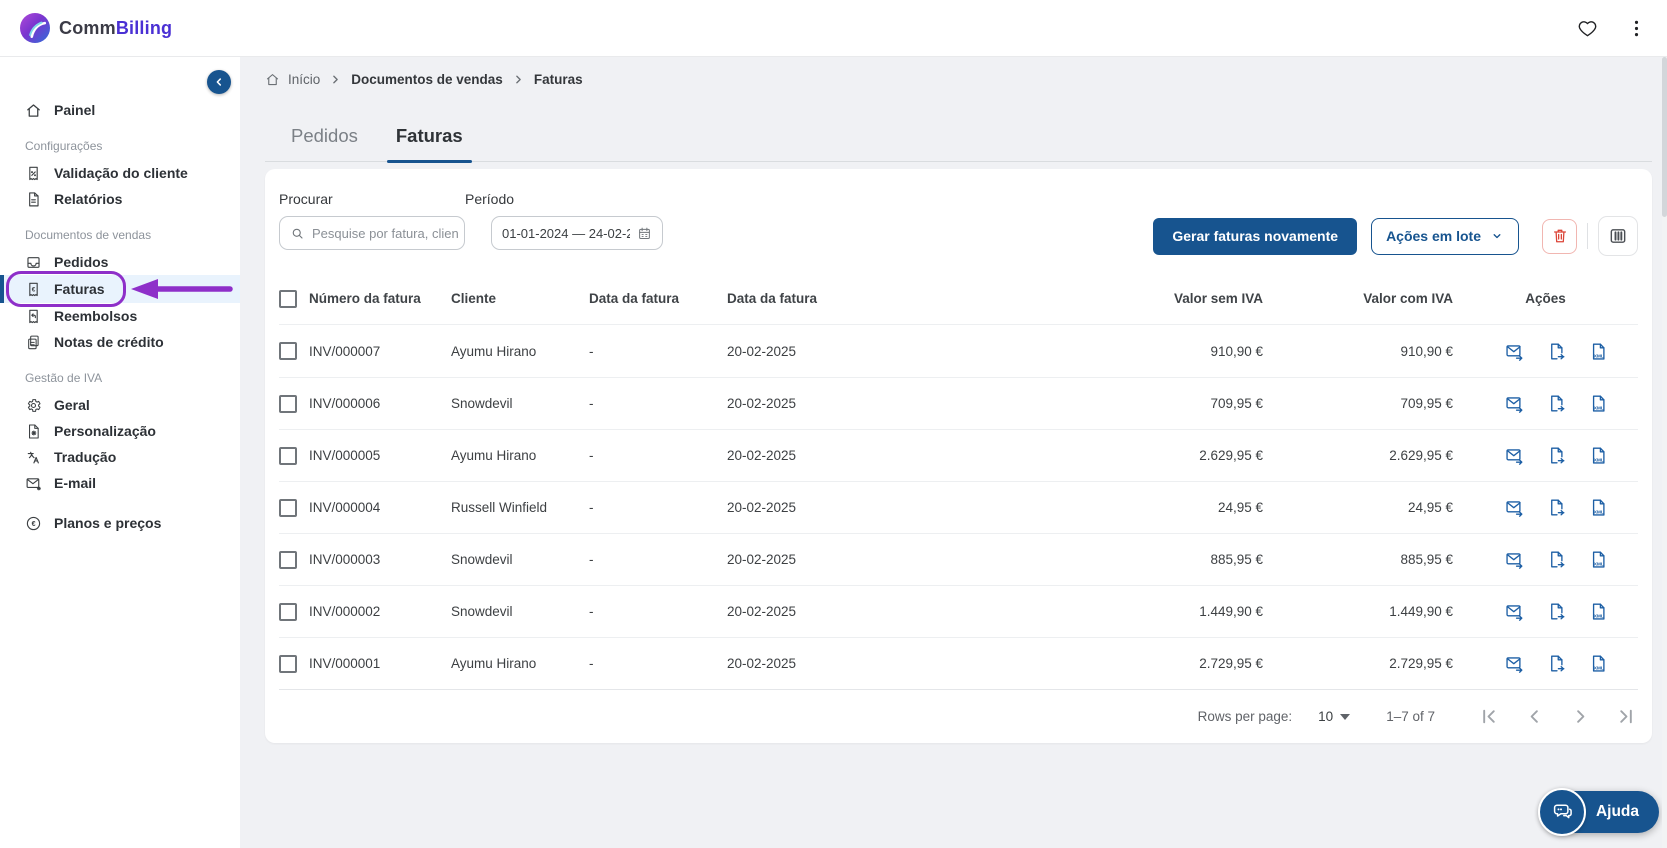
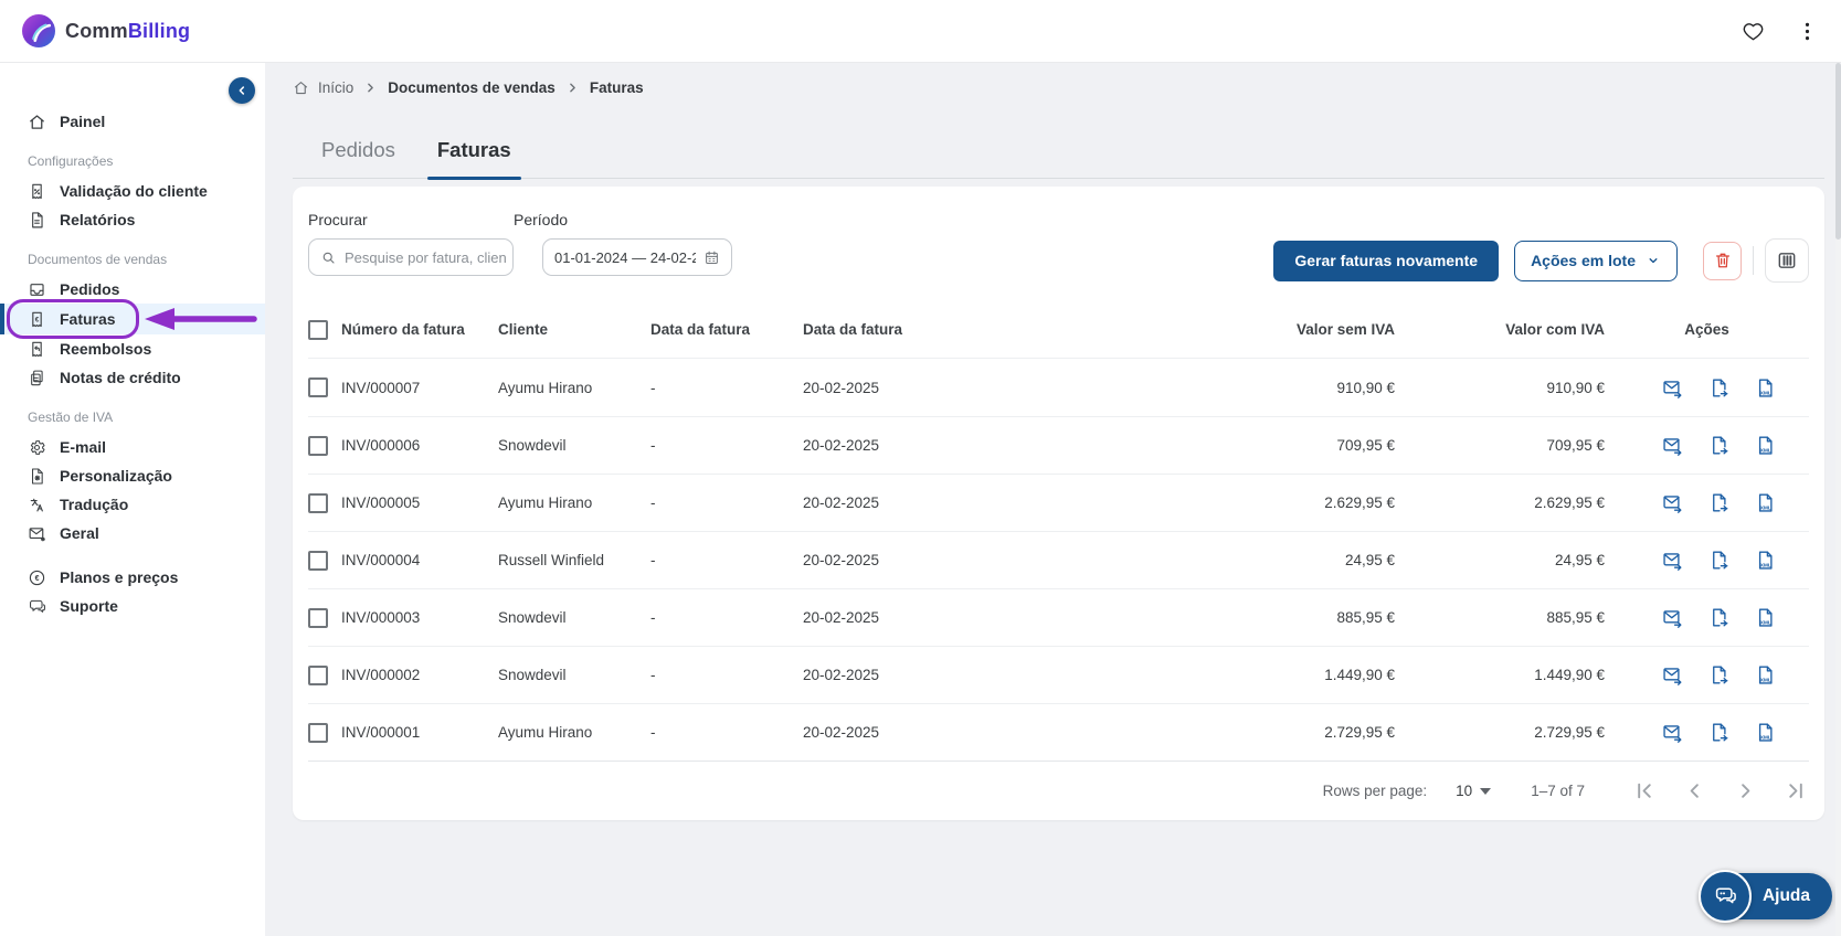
  CommBilling
  Painel
  Configurações
  Validação do cliente
  Relatórios
  Documentos de vendas
  Pedidos
  Faturas
  Reembolsos
  Notas de crédito
  Gestão de IVA
- Geral
+ E-mail
  Personalização
  Tradução
- E-mail
+ Geral
  €
  Planos e preços
+ Suporte
  Início
  Documentos de vendas
  Faturas
  Pedidos
  Faturas
  Procurar
  Pesquise por fatura, clien
  Período
  01-01-2024 — 24-02-2
  Gerar faturas novamente
  Ações em lote
  Número da fatura
  Cliente
  Data da fatura
  Data da fatura
  Valor sem IVA
  Valor com IVA
  Ações
  INV/000007
  Ayumu Hirano
  -
  20-02-2025
  910,90 €
  910,90 €
  INV/000006
  Snowdevil
  -
  20-02-2025
  709,95 €
  709,95 €
  INV/000005
  Ayumu Hirano
  -
  20-02-2025
  2.629,95 €
  2.629,95 €
  INV/000004
  Russell Winfield
  -
  20-02-2025
  24,95 €
  24,95 €
  INV/000003
  Snowdevil
  -
  20-02-2025
  885,95 €
  885,95 €
  INV/000002
  Snowdevil
  -
  20-02-2025
  1.449,90 €
  1.449,90 €
  INV/000001
  Ayumu Hirano
  -
  20-02-2025
  2.729,95 €
  2.729,95 €
  Rows per page:
  10
  1–7 of 7
  Ajuda
